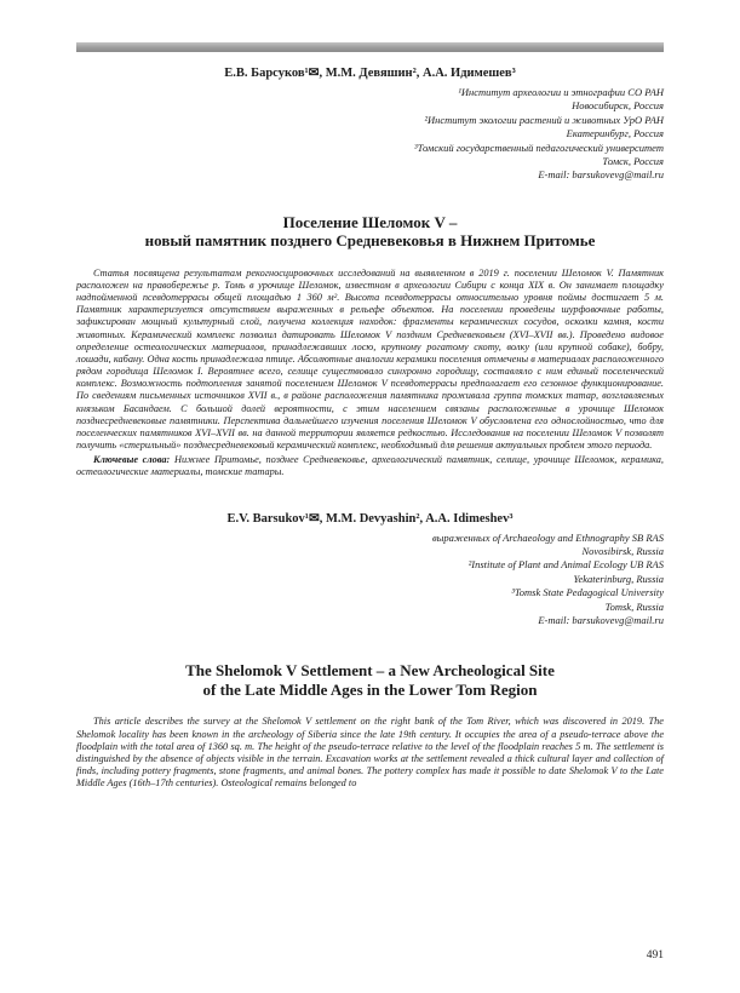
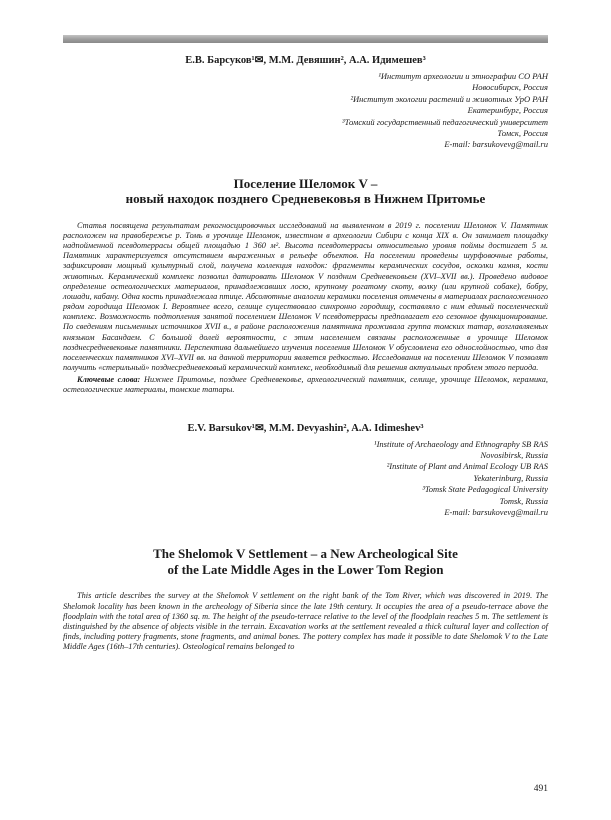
  Е.В. Барсуков¹✉, М.М. Девяшин², А.А. Идимешев³
  ¹Институт археологии и этнографии СО РАН
  Новосибирск, Россия
  ²Институт экологии растений и животных УрО РАН
  Екатеринбург, Россия
  ³Томский государственный педагогический университет
  Томск, Россия
  E-mail: barsukovevg@mail.ru
  Поселение Шеломок V –
- новый памятник позднего Средневековья в Нижнем Притомье
+ новый находок позднего Средневековья в Нижнем Притомье
  Статья посвящена результатам рекогносцировочных исследований на выявленном в 2019 г. поселении Шеломок V. Памятник расположен на правобережье р. Томь в урочище Шеломок, известном в археологии Сибири с конца XIX в. Он занимает площадку надпойменной псевдотеррасы общей площадью 1 360 м². Высота псевдотеррасы относительно уровня поймы достигает 5 м. Памятник характеризуется отсутствием выраженных в рельефе объектов. На поселении проведены шурфовочные работы, зафиксирован мощный культурный слой, получена коллекция находок: фрагменты керамических сосудов, осколки камня, кости животных. Керамический комплекс позволил датировать Шеломок V поздним Средневековьем (XVI–XVII вв.). Проведено видовое определение остеологических материалов, принадлежавших лосю, крупному рогатому скоту, волку (или крупной собаке), бобру, лошади, кабану. Одна кость принадлежала птице. Абсолютные аналогии керамики поселения отмечены в материалах расположенного рядом городища Шеломок I. Вероятнее всего, селище существовало синхронно городищу, составляло с ним единый поселенческий комплекс. Возможность подтопления занятой поселением Шеломок V псевдотеррасы предполагает его сезонное функционирование. По сведениям письменных источников XVII в., в районе расположения памятника проживала группа томских татар, возглавляемых князьком Басандаем. С большой долей вероятности, с этим населением связаны расположенные в урочище Шеломок позднесредневековые памятники. Перспектива дальнейшего изучения поселения Шеломок V обусловлена его однослойностью, что для поселенческих памятников XVI–XVII вв. на данной территории является редкостью. Исследования на поселении Шеломок V позволят получить «стерильный» позднесредневековый керамический комплекс, необходимый для решения актуальных проблем этого периода.
  Ключевые слова: Нижнее Притомье, позднее Средневековье, археологический памятник, селище, урочище Шеломок, керамика, остеологические материалы, томские татары.
  E.V. Barsukov¹✉, M.M. Devyashin², A.A. Idimeshev³
- выраженных of Archaeology and Ethnography SB RAS
+ ¹Institute of Archaeology and Ethnography SB RAS
  Novosibirsk, Russia
  ²Institute of Plant and Animal Ecology UB RAS
  Yekaterinburg, Russia
  ³Tomsk State Pedagogical University
  Tomsk, Russia
  E-mail: barsukovevg@mail.ru
  The Shelomok V Settlement – a New Archeological Site
  of the Late Middle Ages in the Lower Tom Region
  This article describes the survey at the Shelomok V settlement on the right bank of the Tom River, which was discovered in 2019. The Shelomok locality has been known in the archeology of Siberia since the late 19th century. It occupies the area of a pseudo-terrace above the floodplain with the total area of 1360 sq. m. The height of the pseudo-terrace relative to the level of the floodplain reaches 5 m. The settlement is distinguished by the absence of objects visible in the terrain. Excavation works at the settlement revealed a thick cultural layer and collection of finds, including pottery fragments, stone fragments, and animal bones. The pottery complex has made it possible to date Shelomok V to the Late Middle Ages (16th–17th centuries). Osteological remains belonged to
  491
